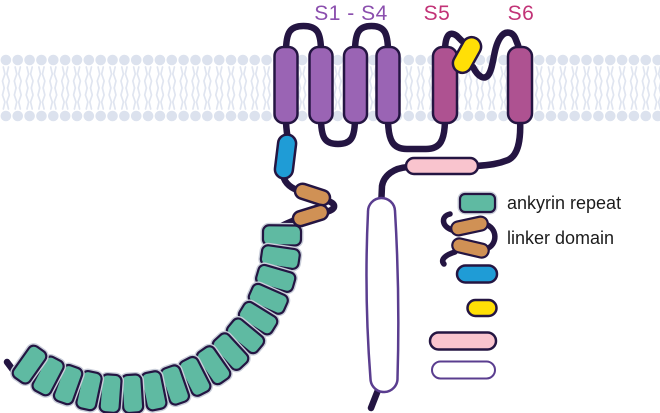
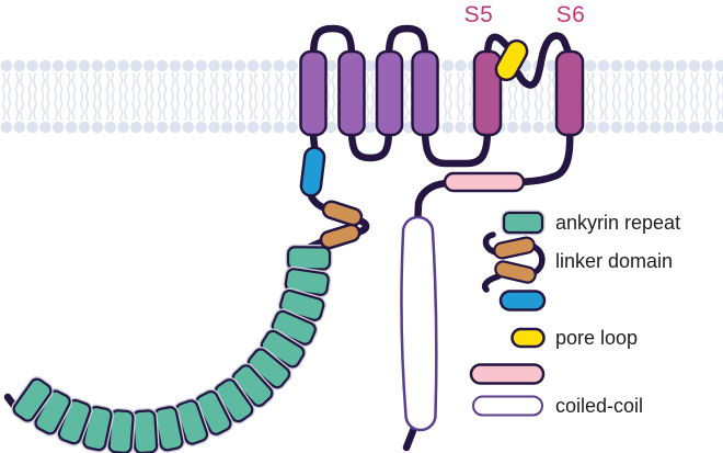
- S1 - S4
  S5
  S6
  ankyrin repeat
  linker domain
+ pore loop
+ coiled-coil
